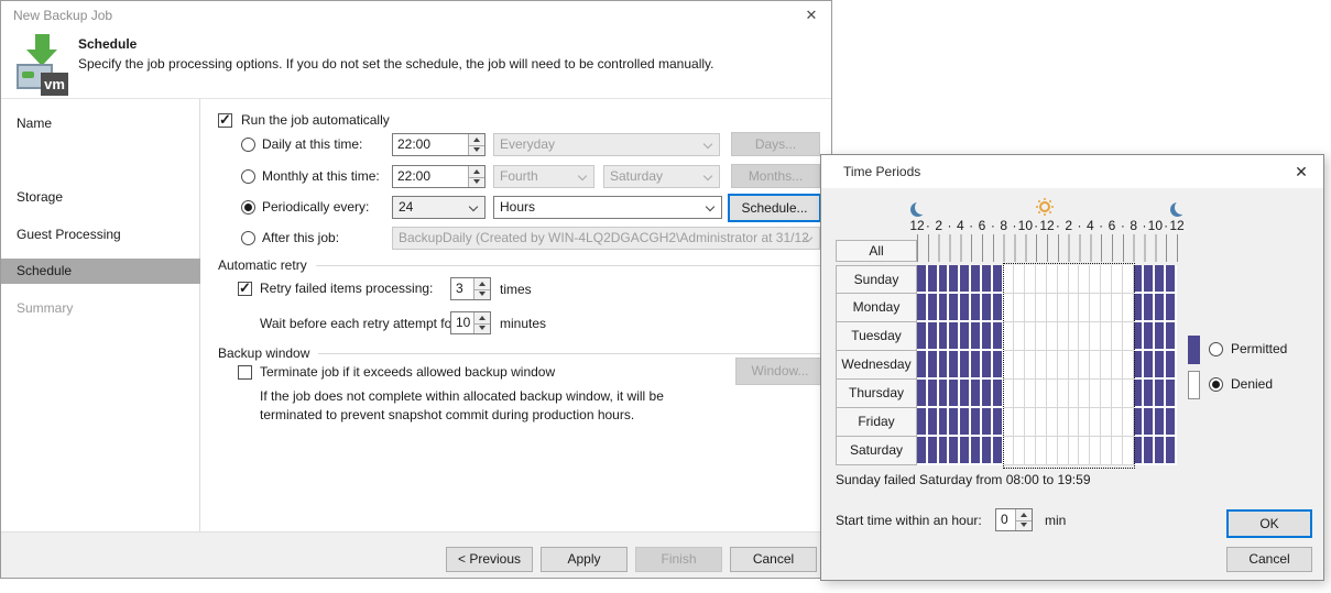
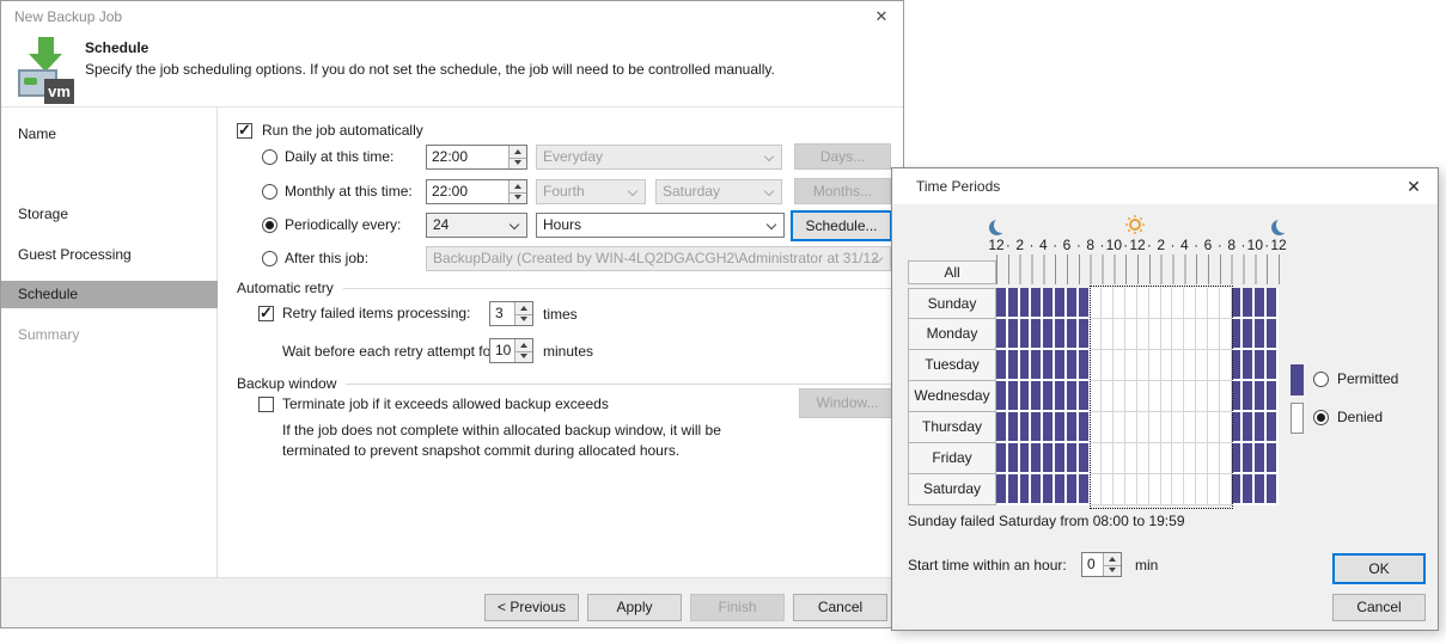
  New Backup Job
  ✕
  vm
  Schedule
- Specify the job processing options. If you do not set the schedule, the job will need to be controlled manually.
+ Specify the job scheduling options. If you do not set the schedule, the job will need to be controlled manually.
  Name
  Storage
  Guest Processing
  Schedule
  Summary
  Run the job automatically
  Daily at this time:
  22:00
  Everyday
  Days...
  Monthly at this time:
  22:00
  Fourth
  Saturday
  Months...
  Periodically every:
  24
  Hours
  Schedule...
  After this job:
  BackupDaily (Created by WIN-4LQ2DGACGH2\Administrator at 31/12
  Automatic retry
  Retry failed items processing:
  3
  times
  Wait before each retry attempt fo
  10
  minutes
  Backup window
- Terminate job if it exceeds allowed backup window
+ Terminate job if it exceeds allowed backup exceeds
  Window...
  If the job does not complete within allocated backup window, it will be
- terminated to prevent snapshot commit during production hours.
+ terminated to prevent snapshot commit during allocated hours.
  < Previous
  Apply
  Finish
  Cancel
  Time Periods
  ✕
  12
  ·
  2
  ·
  4
  ·
  6
  ·
  8
  ·
  10
  ·
  12
  ·
  2
  ·
  4
  ·
  6
  ·
  8
  ·
  10
  ·
  12
  All
  Sunday
  Monday
  Tuesday
  Wednesday
  Thursday
  Friday
  Saturday
  Permitted
  Denied
  Sunday failed Saturday from 08:00 to 19:59
  Start time within an hour:
  0
  min
  OK
  Cancel
